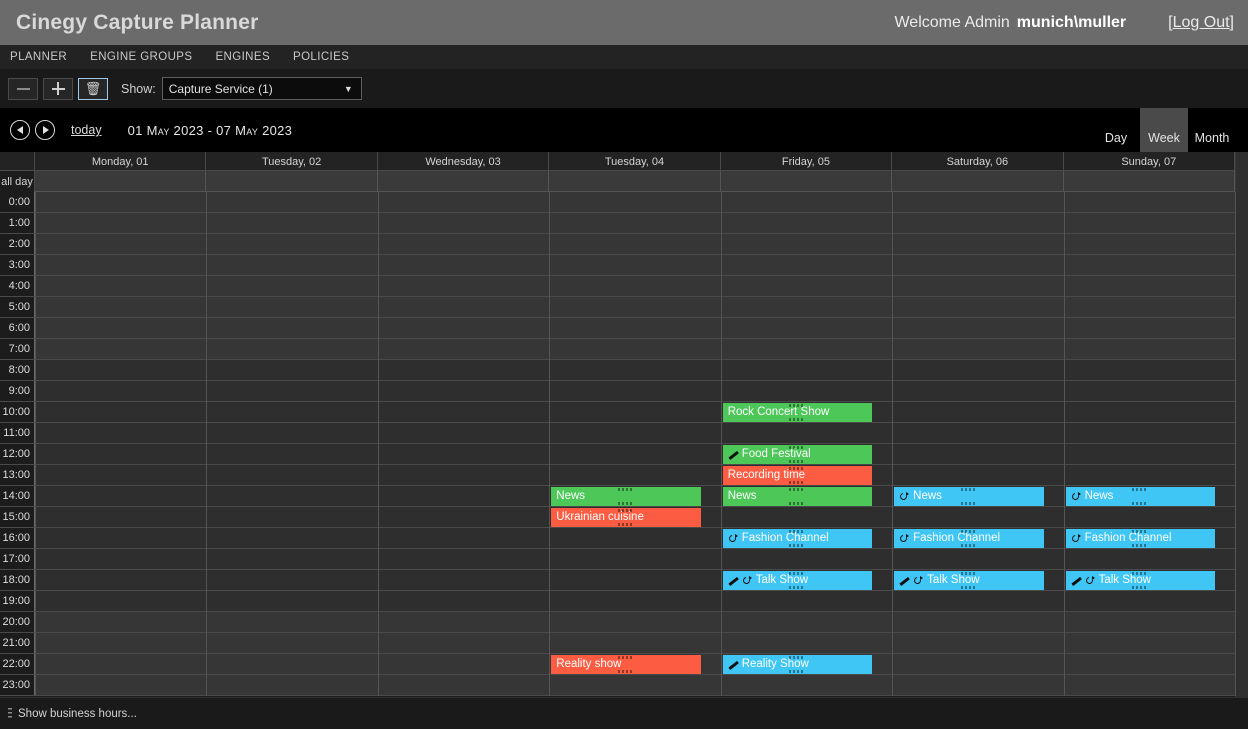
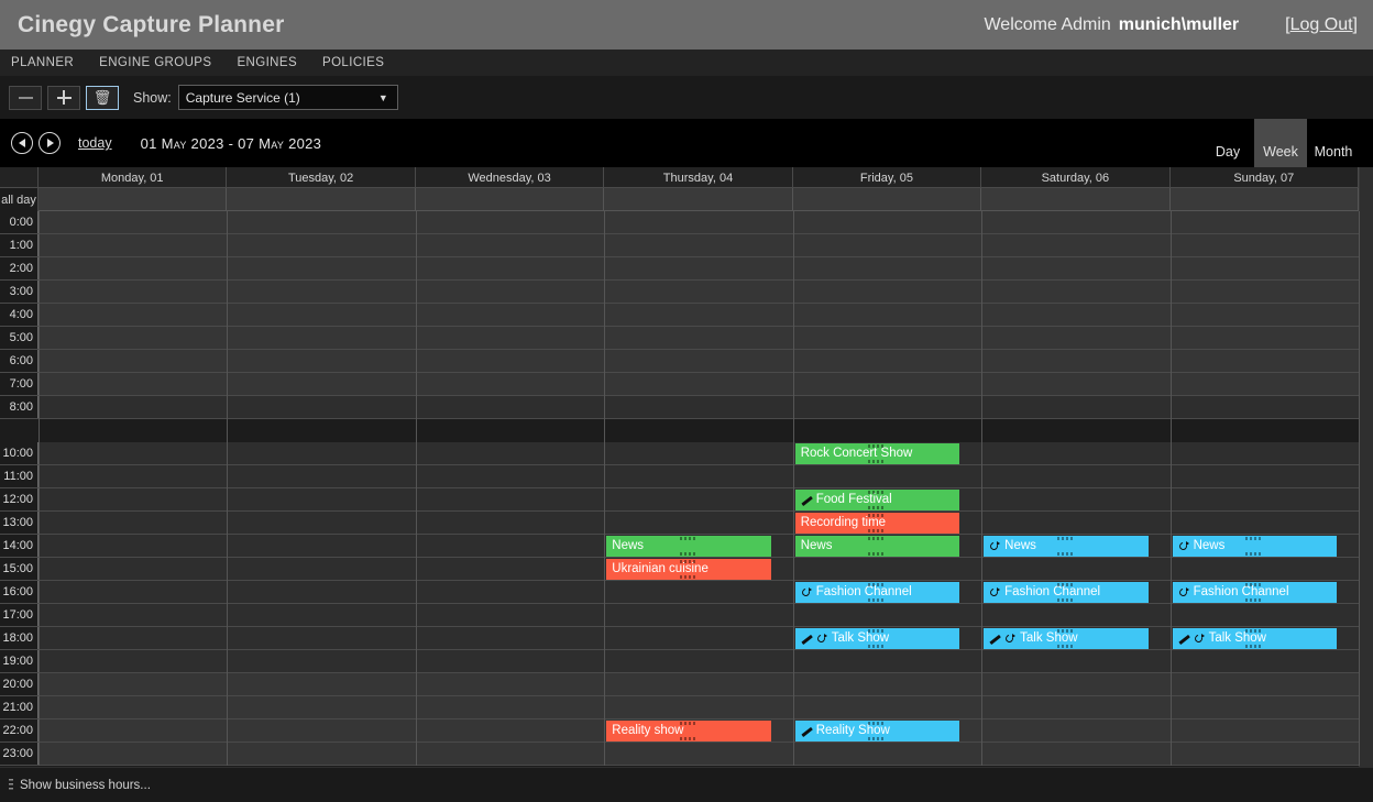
  Cinegy Capture Planner
  Welcome Admin
  munich\muller
  [Log Out]
  PLANNER
  ENGINE GROUPS
  ENGINES
  POLICIES
  🗑
  Show:
  Capture Service (1)
  ▼
  today
  01 May 2023 - 07 May 2023
  Day
  Week
  Month
  Monday, 01
  Tuesday, 02
  Wednesday, 03
- Tuesday, 04
+ Thursday, 04
  Friday, 05
  Saturday, 06
  Sunday, 07
  all day
  0:00
  1:00
  2:00
  3:00
  4:00
  5:00
  6:00
  7:00
  8:00
- 9:00
  10:00
  11:00
  12:00
  13:00
  14:00
  15:00
  16:00
  17:00
  18:00
  19:00
  20:00
  21:00
  22:00
  23:00
  Rock Concert Show
  Food Festival
  Recording time
  News
  News
  News
  News
  Ukrainian cuisine
  Fashion Channel
  Fashion Channel
  Fashion Channel
  Talk Show
  Talk Show
  Talk Show
  Reality show
  Reality Show
  Show business hours...
